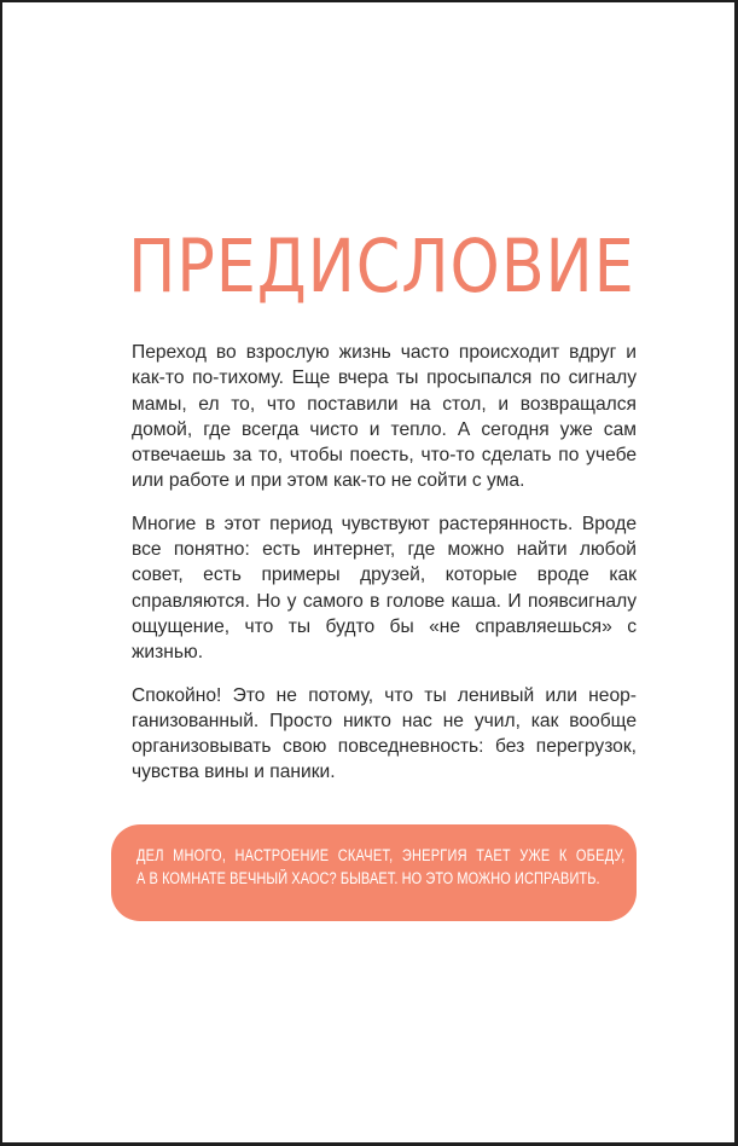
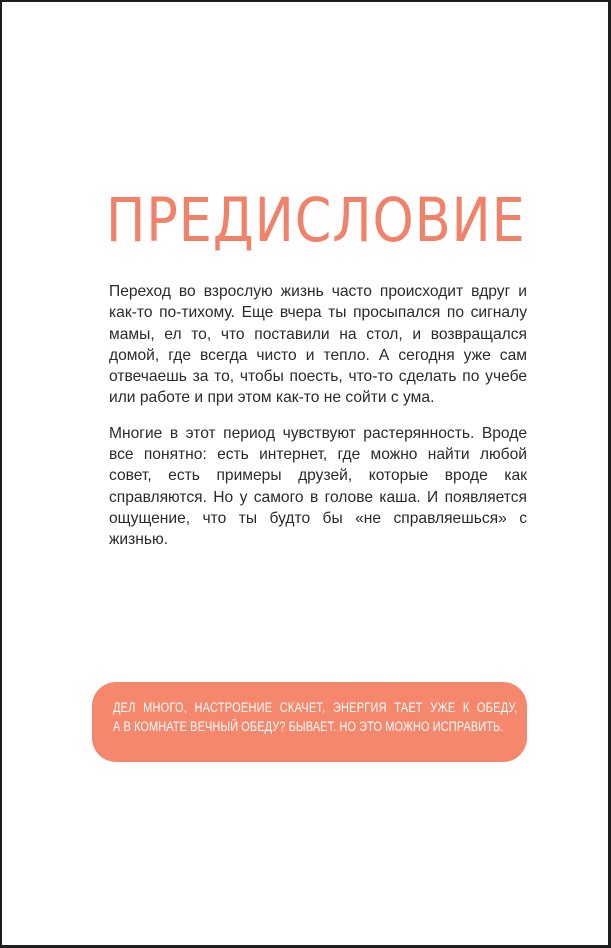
  ПРЕДИСЛОВИЕ
  Переход во взрослую жизнь часто происходит вдруг и как-то по-тихому. Еще вчера ты просыпался по сигналу мамы, ел то, что поставили на стол, и воз­вращался домой, где всегда чисто и тепло. А сегодня уже сам отвечаешь за то, чтобы поесть, что-то сде­лать по учебе или работе и при этом как-то не сойти с ума.
- Многие в этот период чувствуют растерянность. Вроде все понятно: есть интернет, где можно найти любой совет, есть примеры друзей, которые вроде как справляются. Но у самого в голове каша. И появ­сигналу ощущение, что ты будто бы «не справляешь­ся» с жизнью.
+ Многие в этот период чувствуют растерянность. Вроде все понятно: есть интернет, где можно найти любой совет, есть примеры друзей, которые вроде как справляются. Но у самого в голове каша. И появ­ляется ощущение, что ты будто бы «не справляешь­ся» с жизнью.
- Спокойно! Это не потому, что ты ленивый или неор­ганизованный. Просто никто нас не учил, как вообще организовывать свою повседневность: без перегру­зок, чувства вины и паники.
  ДЕЛ МНОГО, НАСТРОЕНИЕ СКАЧЕТ, ЭНЕРГИЯ ТАЕТ УЖЕ К ОБЕДУ,
- А В КОМНАТЕ ВЕЧНЫЙ ХАОС? БЫВАЕТ. НО ЭТО МОЖНО ИСПРАВИТЬ.
+ А В КОМНАТЕ ВЕЧНЫЙ ОБЕДУ? БЫВАЕТ. НО ЭТО МОЖНО ИСПРАВИТЬ.
